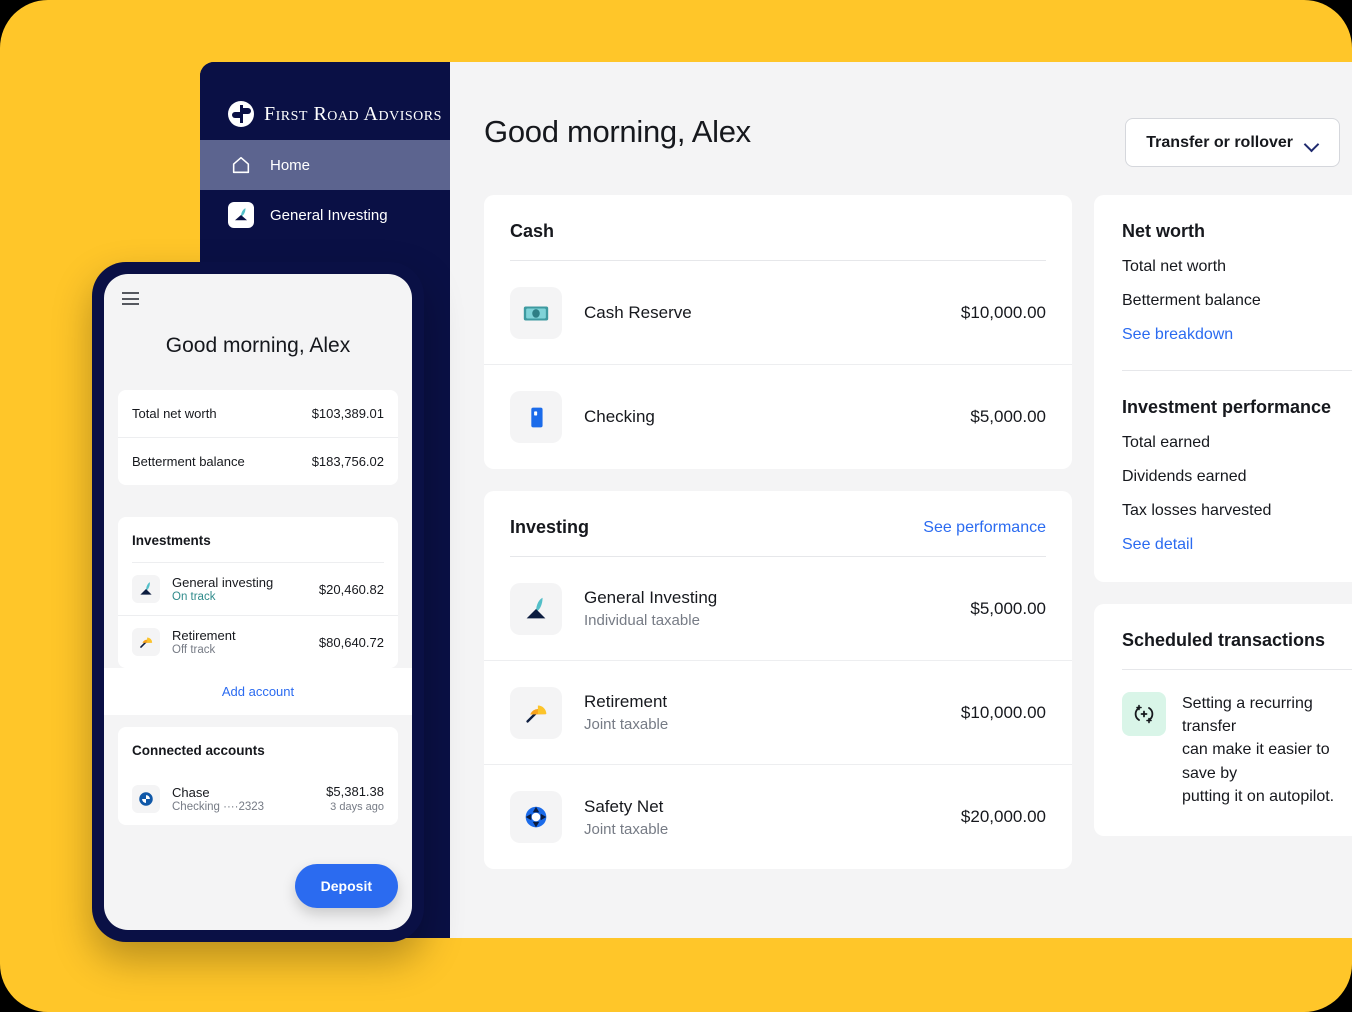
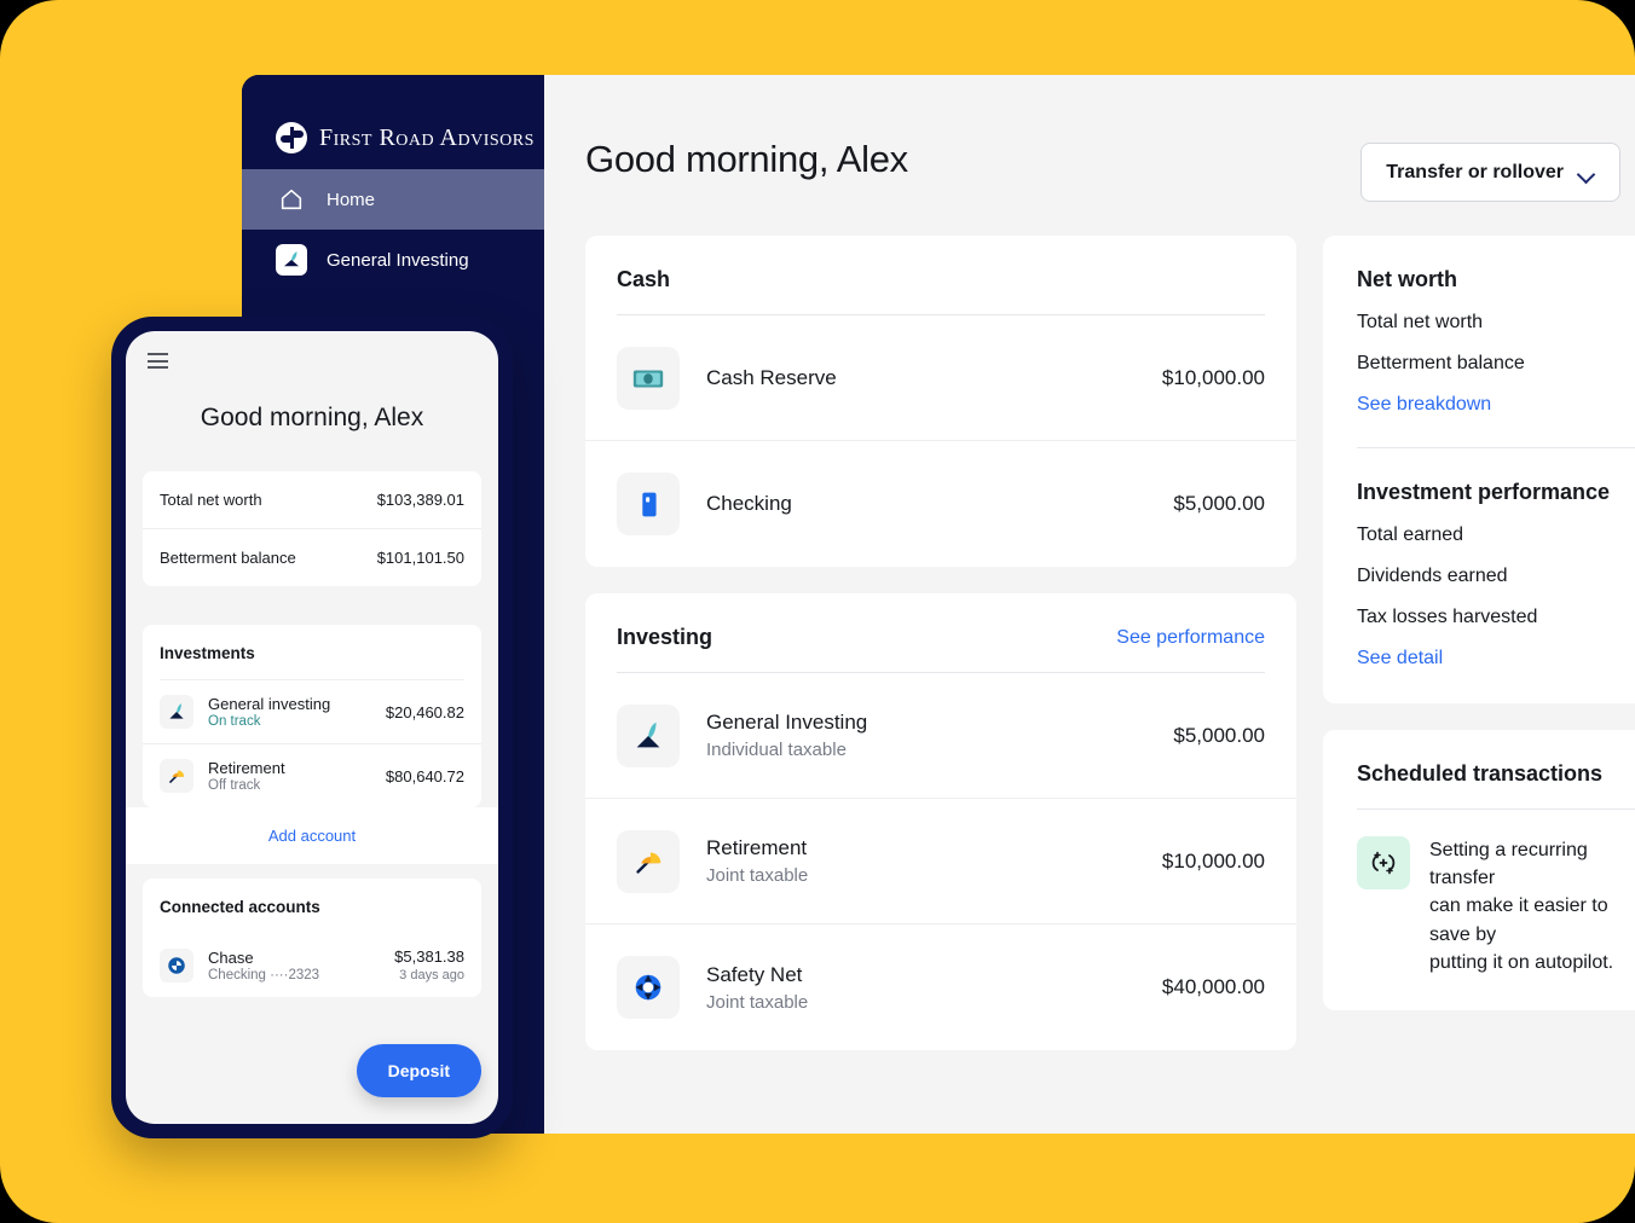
  First Road Advisors
  Home
  General Investing
  Good morning, Alex
  Transfer or rollover
  Cash
  Cash Reserve
  $10,000.00
  Checking
  $5,000.00
  Investing
  See performance
  General Investing
  Individual taxable
  $5,000.00
  Retirement
  Joint taxable
  $10,000.00
  Safety Net
  Joint taxable
- $20,000.00
+ $40,000.00
  Net worth
  Total net worth
  Betterment balance
  See breakdown
  Investment performance
  Total earned
  Dividends earned
  Tax losses harvested
  See detail
  Scheduled transactions
  Setting a recurring transfer
  can make it easier to save by
  putting it on autopilot.
  Good morning, Alex
  Total net worth
  $103,389.01
  Betterment balance
- $183,756.02
+ $101,101.50
  Investments
  General investing
  On track
  $20,460.82
  Retirement
  Off track
  $80,640.72
  Add account
  Connected accounts
  Chase
  Checking ····2323
  $5,381.38
  3 days ago
  Deposit
